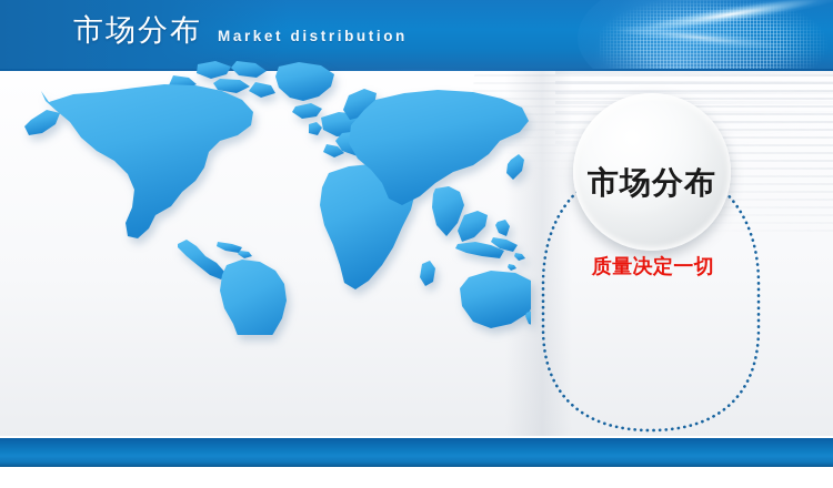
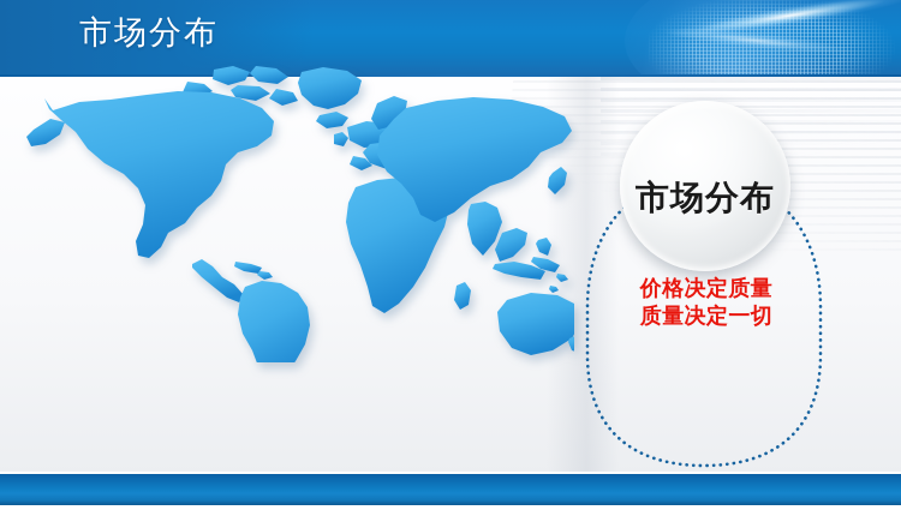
  市场分布
- Market distribution
  市场分布
+ 价格决定质量
  质量决定一切
